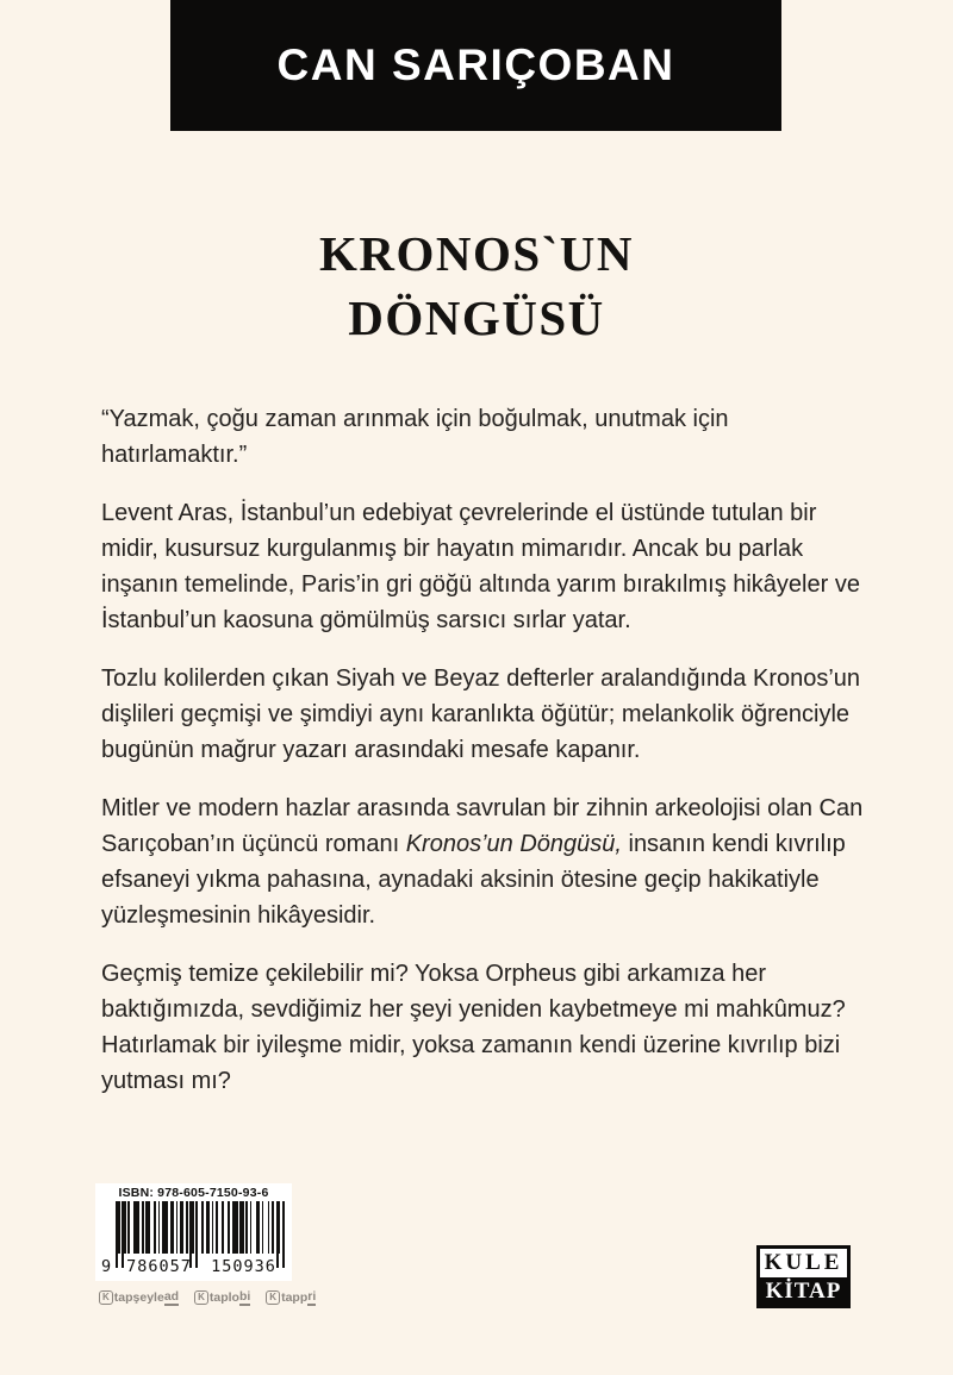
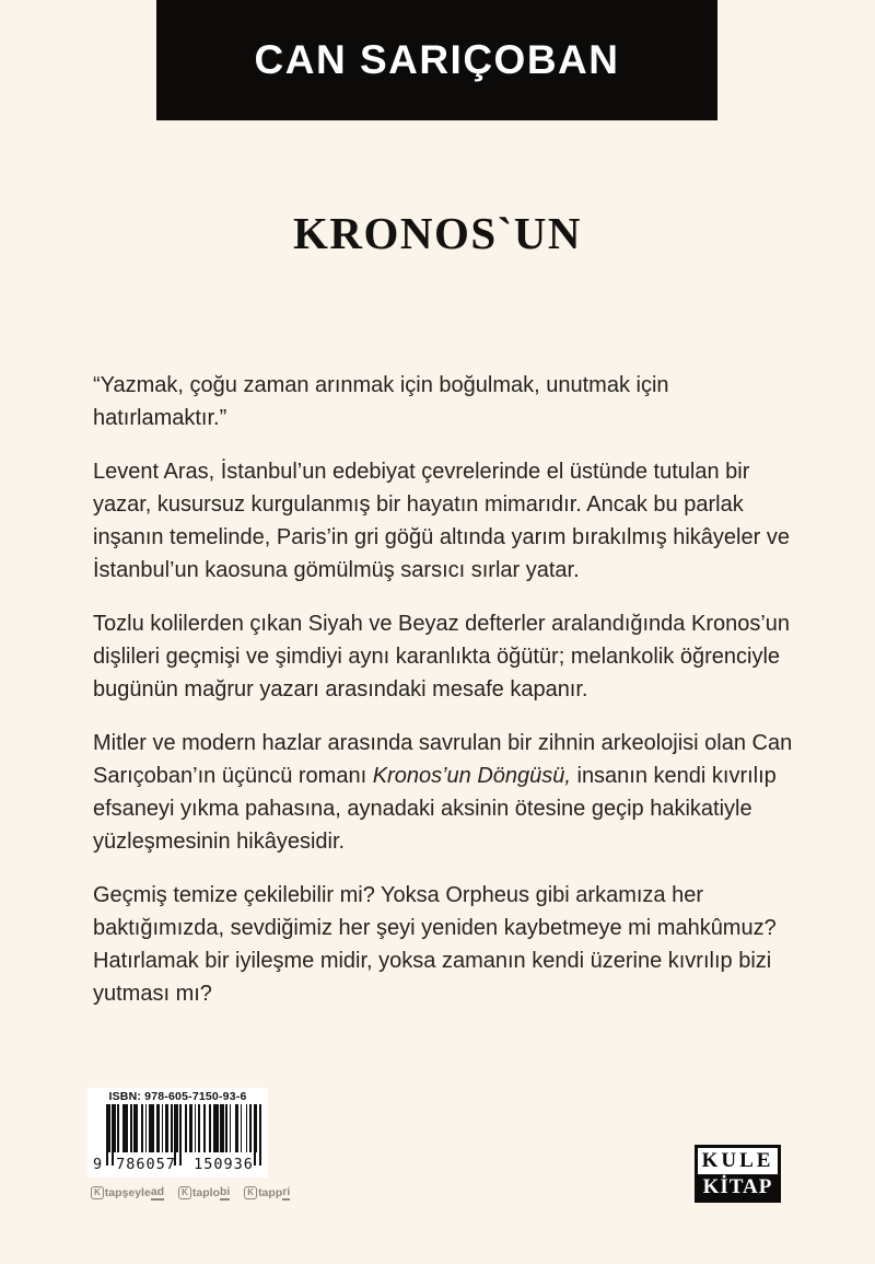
  CAN SARIÇOBAN
  KRONOS`UN
- DÖNGÜSÜ
  “Yazmak, çoğu zaman arınmak için boğulmak, unutmak için hatırlamaktır.”
- Levent Aras, İstanbul’un edebiyat çevrelerinde el üstünde tutulan bir midir, kusursuz kurgulanmış bir hayatın mimarıdır. Ancak bu parlak inşanın temelinde, Paris’in gri göğü altında yarım bırakılmış hikâyeler ve İstanbul’un kaosuna gömülmüş sarsıcı sırlar yatar.
+ Levent Aras, İstanbul’un edebiyat çevrelerinde el üstünde tutulan bir yazar, kusursuz kurgulanmış bir hayatın mimarıdır. Ancak bu parlak inşanın temelinde, Paris’in gri göğü altında yarım bırakılmış hikâyeler ve İstanbul’un kaosuna gömülmüş sarsıcı sırlar yatar.
  Tozlu kolilerden çıkan Siyah ve Beyaz defterler aralandığında Kronos’un dişlileri geçmişi ve şimdiyi aynı karanlıkta öğütür; melankolik öğrenciyle bugünün mağrur yazarı arasındaki mesafe kapanır.
  Mitler ve modern hazlar arasında savrulan bir zihnin arkeolojisi olan Can Sarıçoban’ın üçüncü romanı Kronos’un Döngüsü, insanın kendi kıvrılıp efsaneyi yıkma pahasına, aynadaki aksinin ötesine geçip hakikatiyle yüzleşmesinin hikâyesidir.
  Geçmiş temize çekilebilir mi? Yoksa Orpheus gibi arkamıza her baktığımızda, sevdiğimiz her şeyi yeniden kaybetmeye mi mahkûmuz? Hatırlamak bir iyileşme midir, yoksa zamanın kendi üzerine kıvrılıp bizi yutması mı?
  ISBN: 978-605-7150-93-6
  9
  786057
  150936
  K
  tapşeyle
  ad
  K
  taplo
  bi
  K
  tapp
  ri
  KULE
  KİTAP
